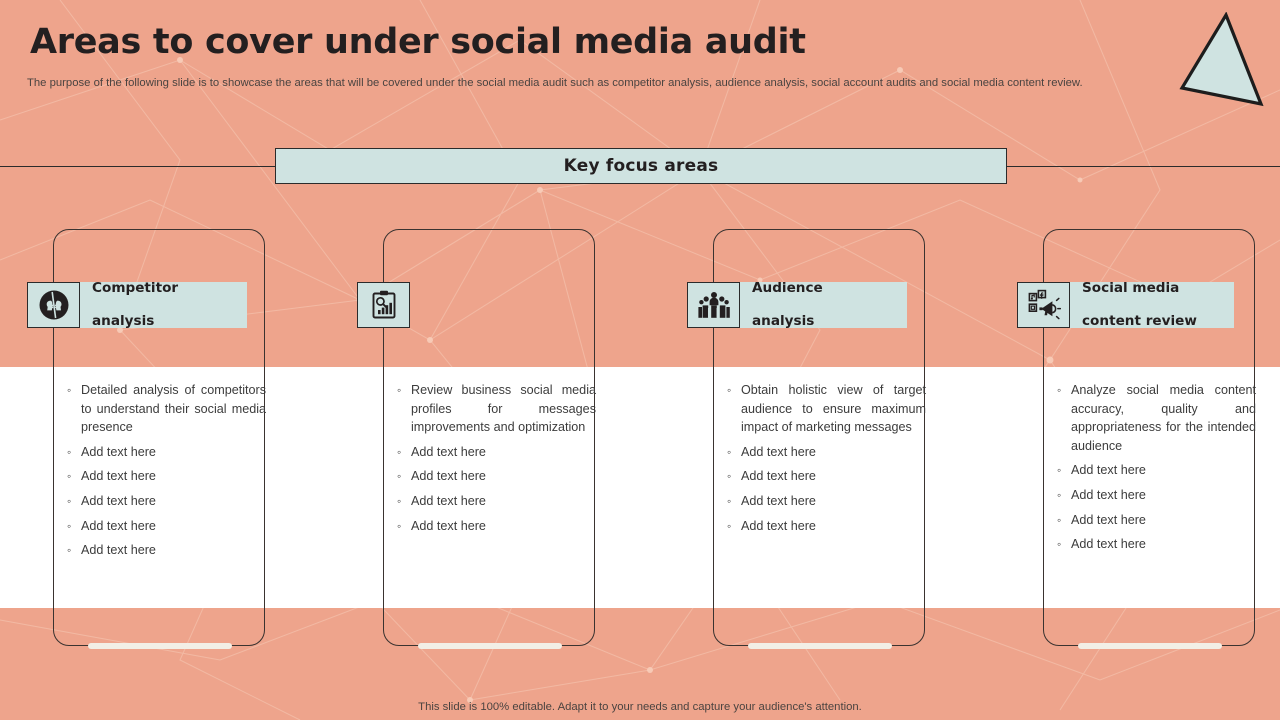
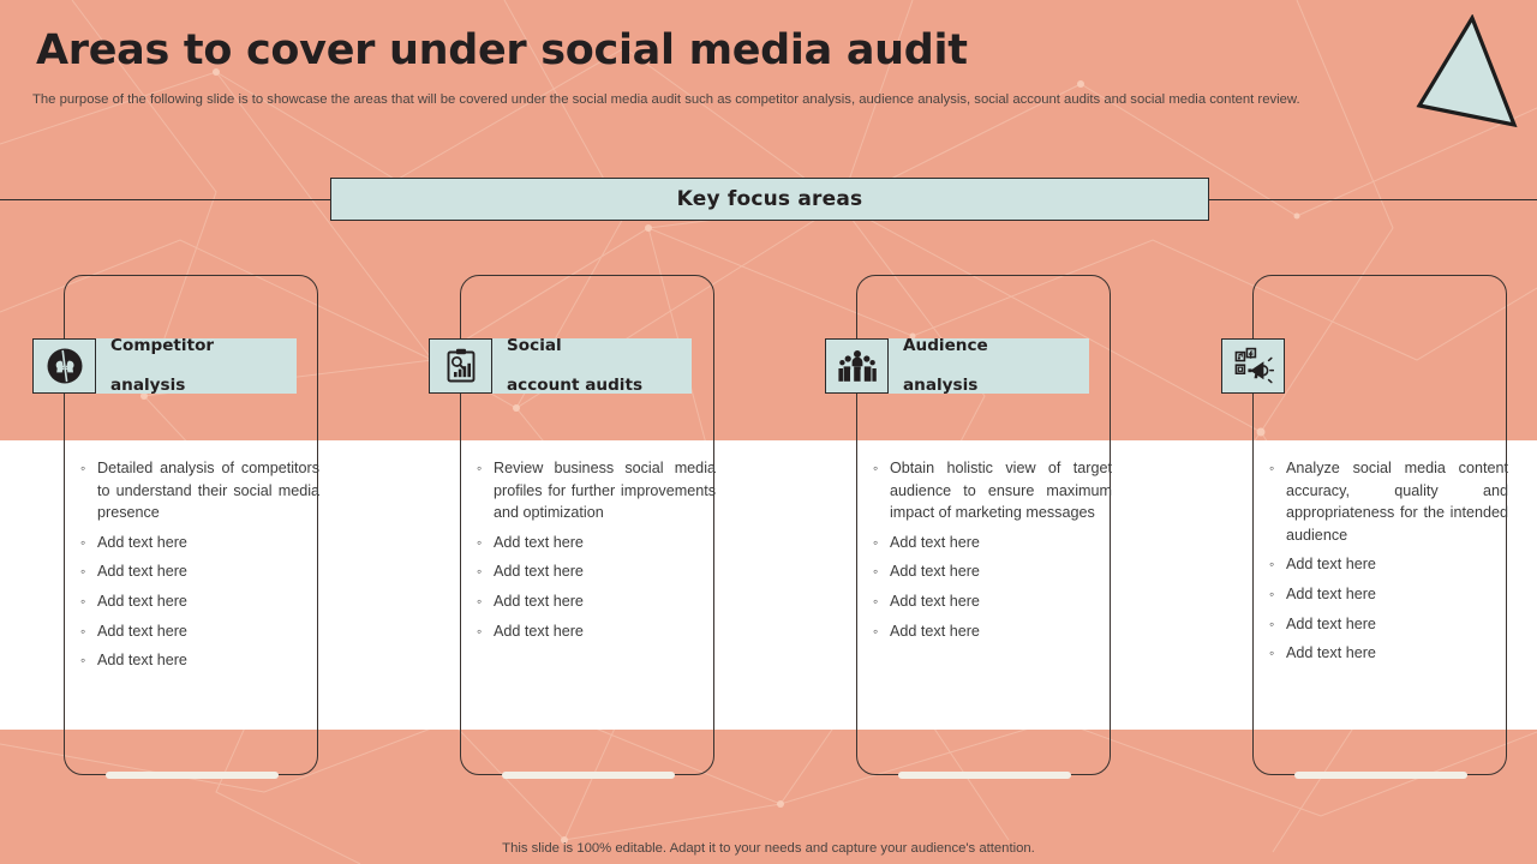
  Areas to cover under social media audit
  The purpose of the following slide is to showcase the areas that will be covered under the social media audit such as competitor analysis, audience analysis, social account audits and social media content review.
  Key focus areas
  Competitor
  analysis
+ Social
+ account audits
  Audience
  analysis
- Social media
- content review
  ◦
  Detailed analysis of competitors to understand their social media presence
  ◦
  Add text here
  ◦
  Add text here
  ◦
  Add text here
  ◦
  Add text here
  ◦
  Add text here
  ◦
- Review business social media profiles for messages improvements and optimization
+ Review business social media profiles for further improvements and optimization
  ◦
  Add text here
  ◦
  Add text here
  ◦
  Add text here
  ◦
  Add text here
  ◦
  Obtain holistic view of target audience to ensure maximum impact of marketing messages
  ◦
  Add text here
  ◦
  Add text here
  ◦
  Add text here
  ◦
  Add text here
  ◦
  Analyze social media content accuracy, quality and appropriateness for the intended audience
  ◦
  Add text here
  ◦
  Add text here
  ◦
  Add text here
  ◦
  Add text here
  This slide is 100% editable. Adapt it to your needs and capture your audience's attention.
